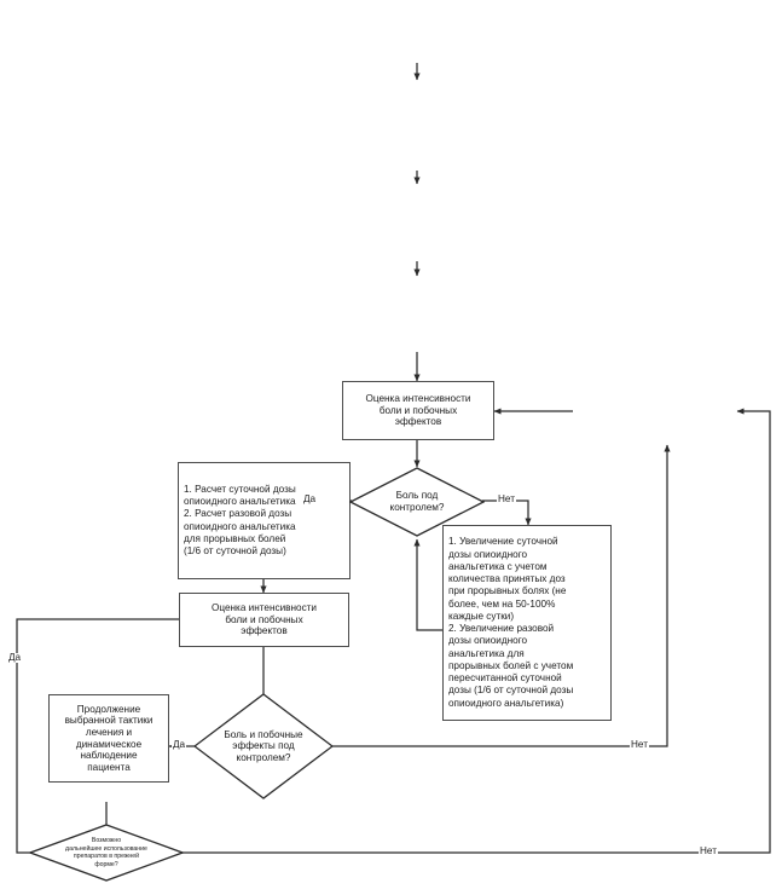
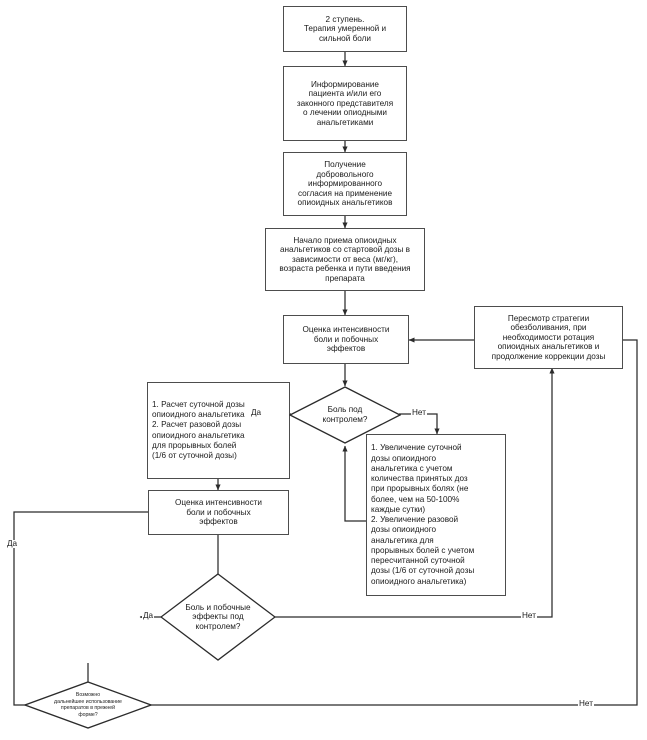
+ 2 ступень.
+ Терапия умеренной и
+ сильной боли
+ Информирование
+ пациента и/или его
+ законного представителя
+ о лечении опиодными
+ анальгетиками
+ Получение
+ добровольного
+ информированного
+ согласия на применение
+ опиоидных анальгетиков
+ Начало приема опиоидных
+ анальгетиков со стартовой дозы в
+ зависимости от веса (мг/кг),
+ возраста ребенка и пути введения
+ препарата
  Оценка интенсивности
  боли и побочных
  эффектов
+ Пересмотр стратегии
+ обезболивания, при
+ необходимости ротация
+ опиоидных анальгетиков и
+ продолжение коррекции дозы
  1. Расчет суточной дозы
  опиоидного анальгетика
  2. Расчет разовой дозы
  опиоидного анальгетика
  для прорывных болей
  (1/6 от суточной дозы)
  1. Увеличение суточной
  дозы опиоидного
  анальгетика с учетом
  количества принятых доз
  при прорывных болях (не
  более, чем на 50-100%
  каждые сутки)
  2. Увеличение разовой
  дозы опиоидного
  анальгетика для
  прорывных болей с учетом
  пересчитанной суточной
  дозы (1/6 от суточной дозы
  опиоидного анальгетика)
  Оценка интенсивности
  боли и побочных
  эффектов
- Продолжение
- выбранной тактики
- лечения и
- динамическое
- наблюдение
- пациента
  Боль под
  контролем?
  Боль и побочные
  эффекты под
  контролем?
  Да
  Нет
  Да
  Нет
  Да
  Нет
